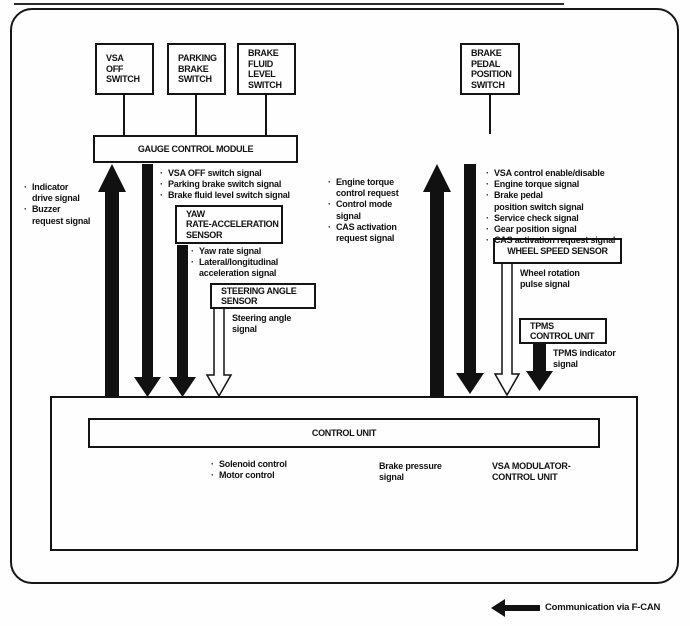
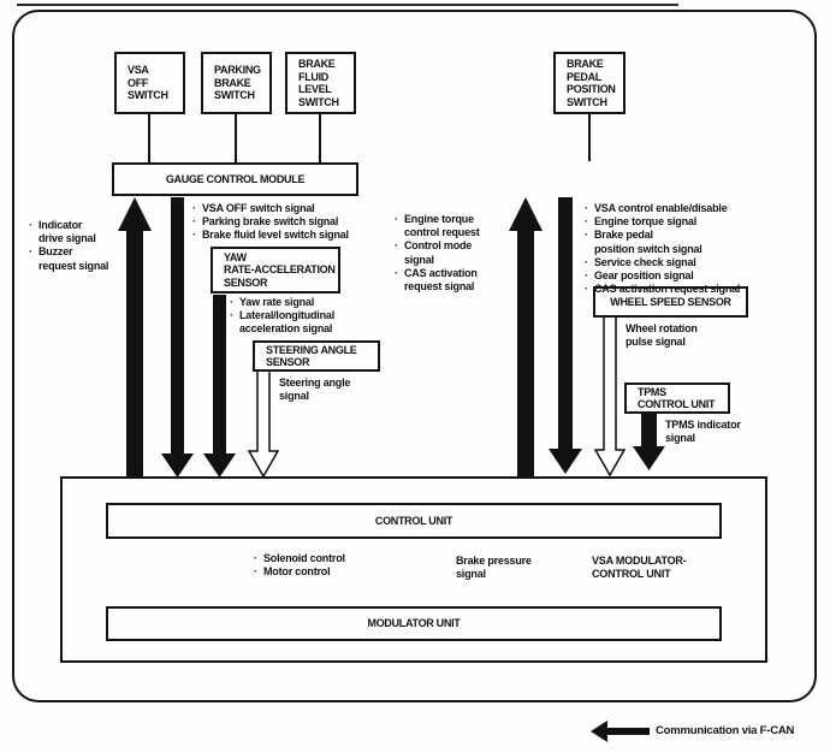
  VSA
  OFF
  SWITCH
  PARKING
  BRAKE
  SWITCH
  BRAKE
  FLUID
  LEVEL
  SWITCH
  BRAKE
  PEDAL
  POSITION
  SWITCH
  GAUGE CONTROL MODULE
  YAW
  RATE-ACCELERATION
  SENSOR
  STEERING ANGLE
  SENSOR
  WHEEL SPEED SENSOR
  TPMS
  CONTROL UNIT
  CONTROL UNIT
+ MODULATOR UNIT
  ·
  Indicator
  drive signal
  ·
  Buzzer
  request signal
  ·
  VSA OFF switch signal
  ·
  Parking brake switch signal
  ·
  Brake fluid level switch signal
  ·
  Yaw rate signal
  ·
  Lateral/longitudinal
  acceleration signal
  Steering angle
  signal
  ·
  Engine torque
  control request
  ·
  Control mode
  signal
  ·
  CAS activation
  request signal
  ·
  VSA control enable/disable
  ·
  Engine torque signal
  ·
  Brake pedal
  position switch signal
  ·
  Service check signal
  ·
  Gear position signal
  ·
  CAS activation request signal
  Wheel rotation
  pulse signal
  TPMS indicator
  signal
  ·
  Solenoid control
  ·
  Motor control
  Brake pressure
  signal
  VSA MODULATOR-
  CONTROL UNIT
  Communication via F-CAN
